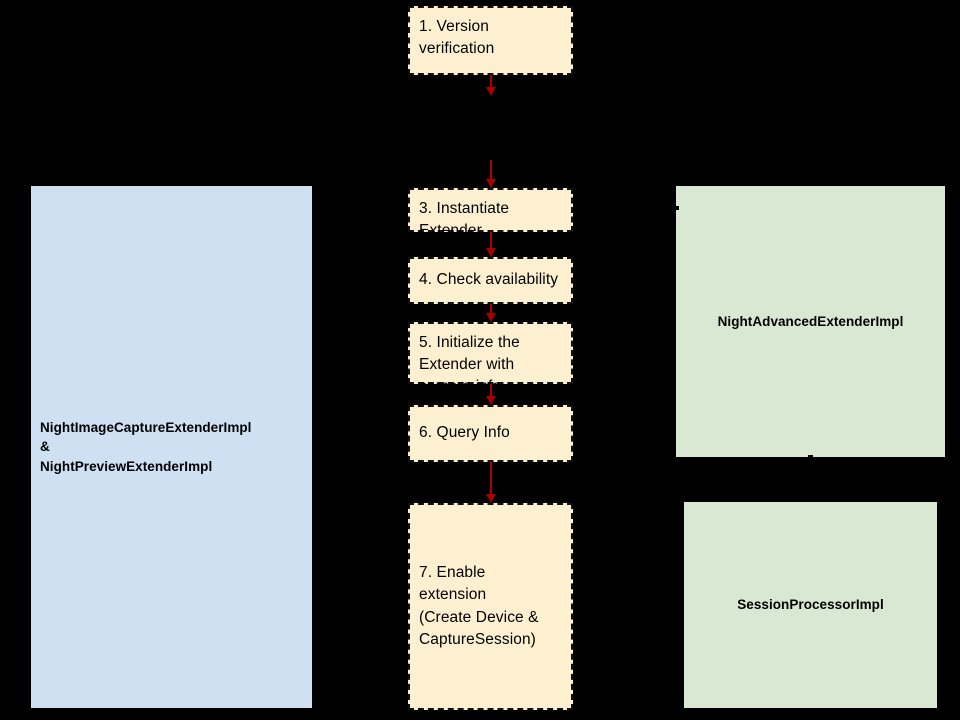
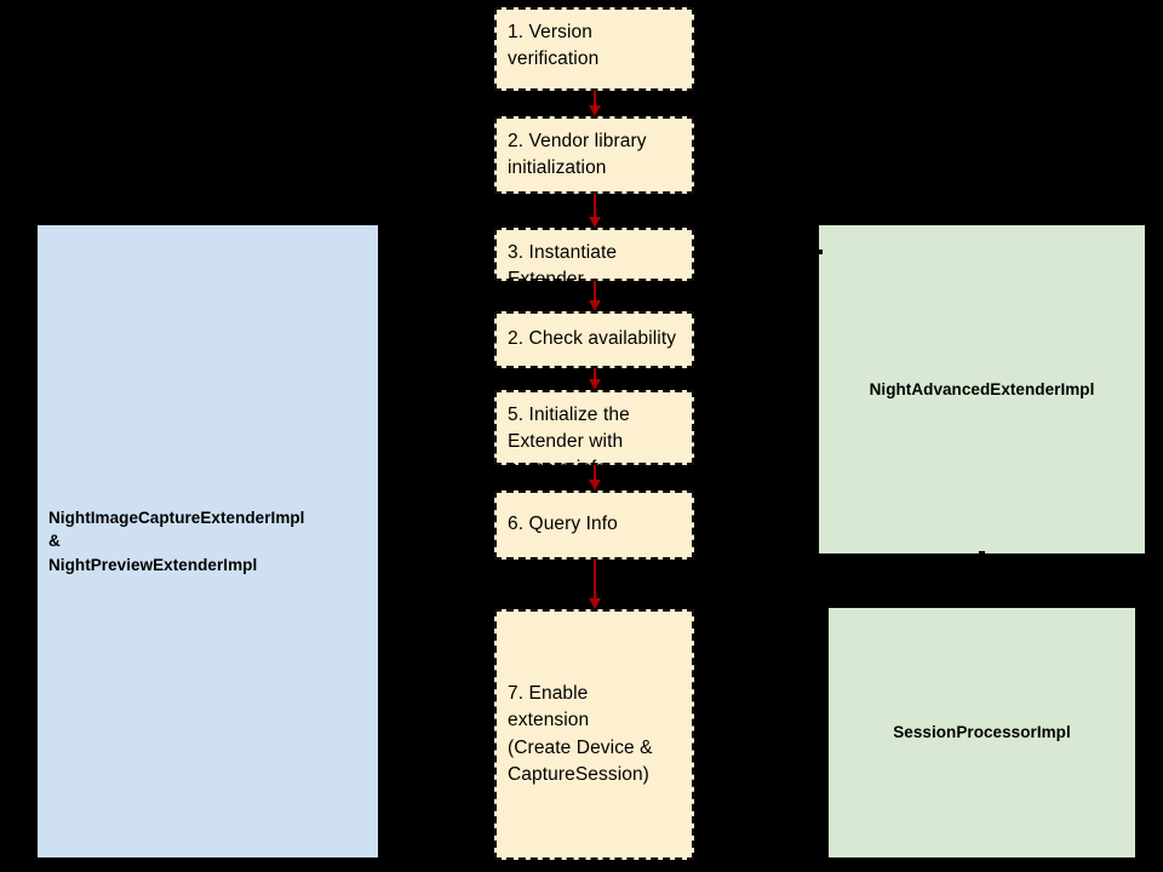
  NightImageCaptureExtenderImpl
  &
  NightPreviewExtenderImpl
  1. Version
  verification
+ 2. Vendor library
+ initialization
  3. Instantiate
  Extender
- 4. Check availability
+ 2. Check availability
  5. Initialize the
  Extender with
  camera ino
  6. Query Info
  7. Enable
  extension
  (Create Device &
  CaptureSession)
  NightAdvancedExtenderImpl
  SessionProcessorImpl
